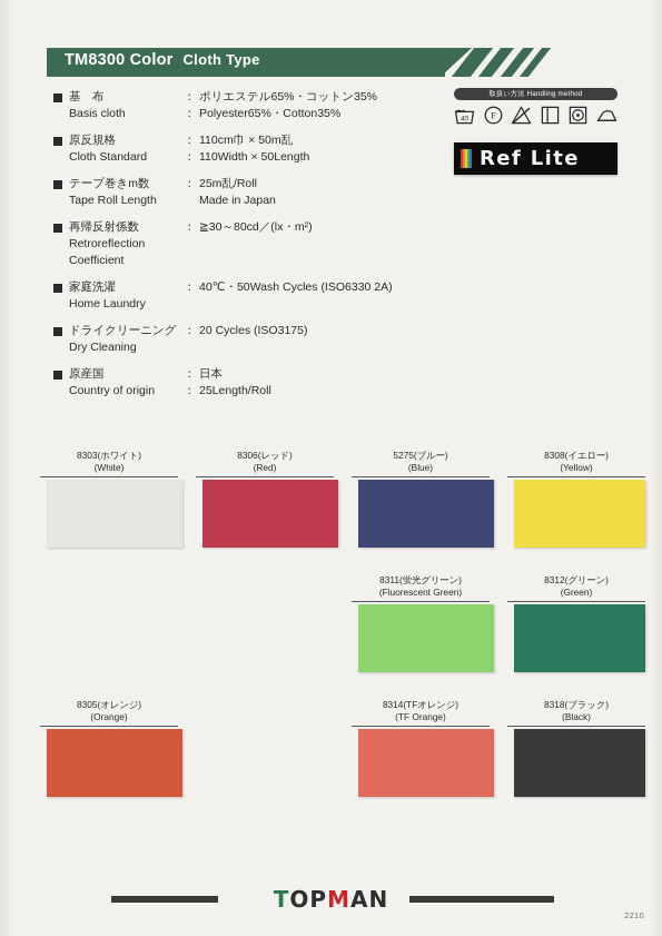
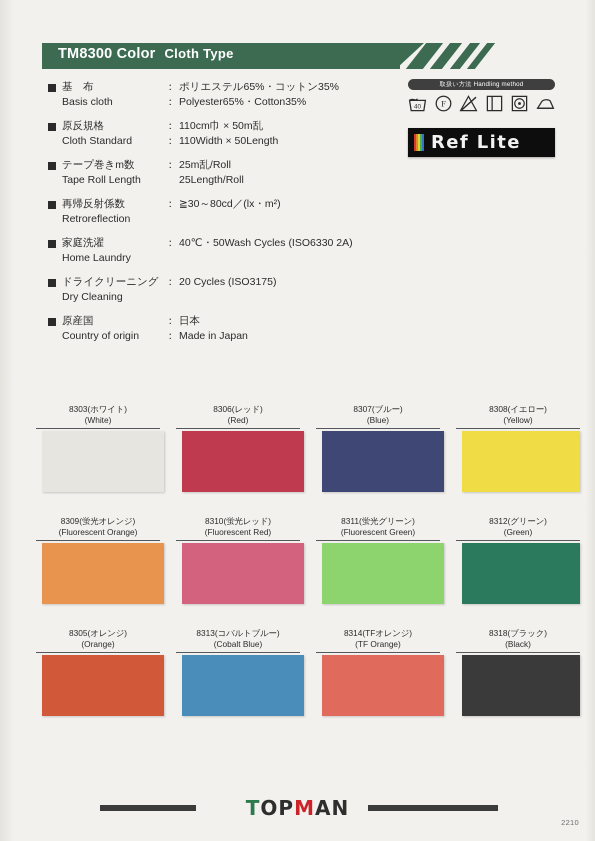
  TM8300 Color Cloth Type
  基 布
  ：
  ポリエステル65%・コットン35%
  Basis cloth
  ：
  Polyester65%・Cotton35%
  原反規格
  ：
  110cm巾 × 50m乱
  Cloth Standard
  ：
  110Width × 50Length
  テープ巻きm数
  ：
  25m乱/Roll
  Tape Roll Length
- Made in Japan
+ 25Length/Roll
  再帰反射係数
  ：
  ≧30～80cd／(lx・m²)
  Retroreflection
- Coefficient
  家庭洗濯
  ：
  40℃・50Wash Cycles (ISO6330 2A)
  Home Laundry
  ドライクリーニング
  ：
  20 Cycles (ISO3175)
  Dry Cleaning
  原産国
  ：
  日本
  Country of origin
  ：
- 25Length/Roll
+ Made in Japan
  F
  Ref Lite
  8303(ホワイト)
  (White)
  8306(レッド)
  (Red)
- 5275(ブルー)
+ 8307(ブルー)
  (Blue)
  8308(イエロー)
  (Yellow)
+ 8309(蛍光オレンジ)
+ (Fluorescent Orange)
+ 8310(蛍光レッド)
+ (Fluorescent Red)
  8311(蛍光グリーン)
  (Fluorescent Green)
  8312(グリーン)
  (Green)
  8305(オレンジ)
  (Orange)
+ 8313(コバルトブルー)
+ (Cobalt Blue)
  8314(TFオレンジ)
  (TF Orange)
  8318(ブラック)
  (Black)
  TOPMAN
  2210
